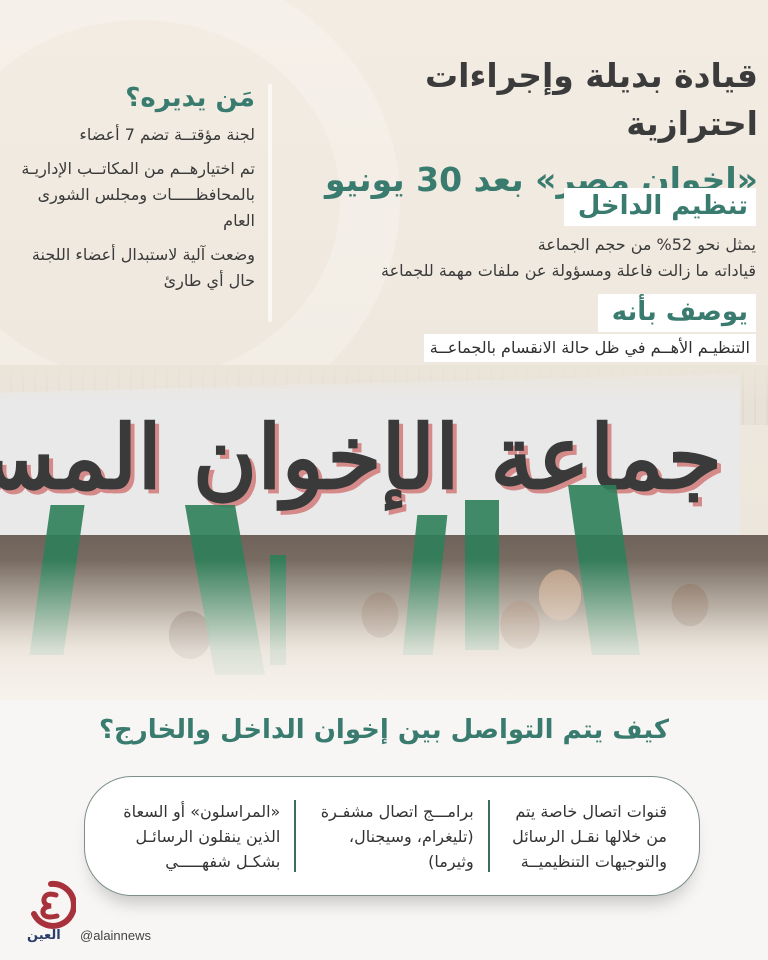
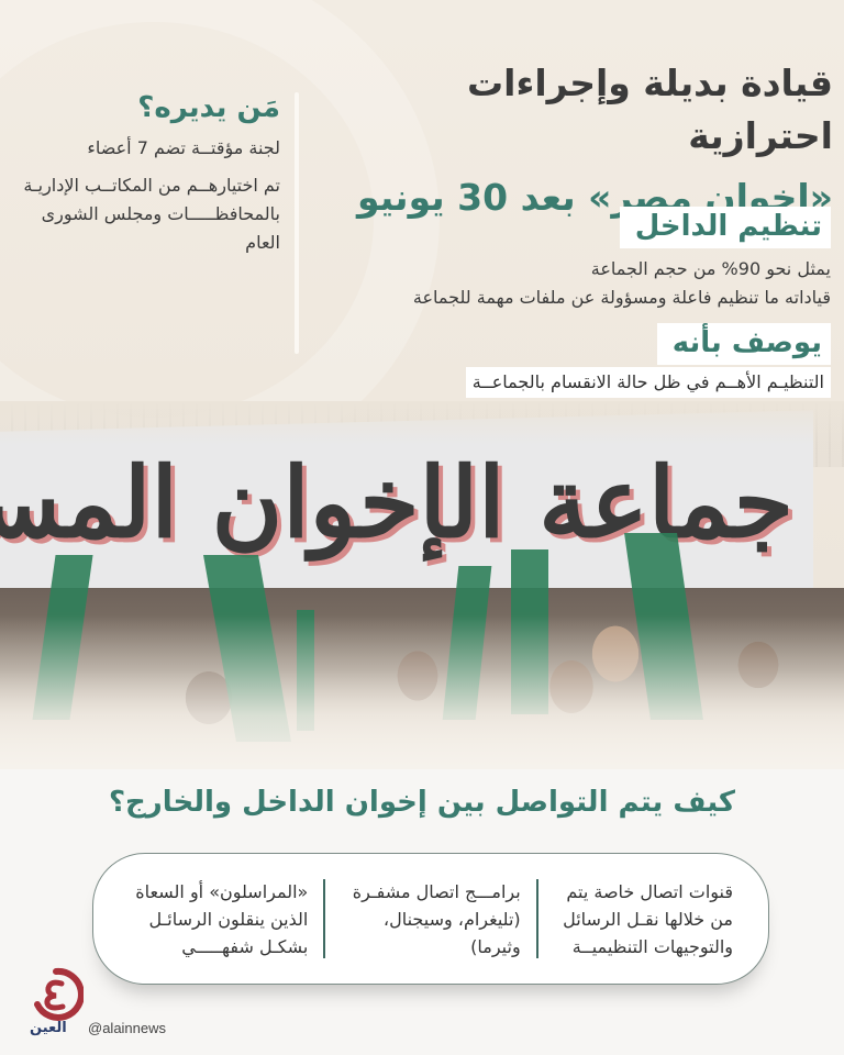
  جماعة الإخوان المس
  قيادة بديلة وإجراءات احترازية
  «إخوان مصر» بعد 30 يونيو
  تنظيم الداخل
- يمثل نحو 52% من حجم الجماعة
+ يمثل نحو 90% من حجم الجماعة
- قياداته ما زالت فاعلة ومسؤولة عن ملفات مهمة للجماعة
+ قياداته ما تنظيم فاعلة ومسؤولة عن ملفات مهمة للجماعة
  يوصف بأنه
  التنظيـم الأهــم في ظل حالة الانقسام بالجماعــة
  مَن يديره؟
  لجنة مؤقتــة تضم 7 أعضاء
  تم اختيارهــم من المكاتــب الإداريـة بالمحافظـــــات ومجلس الشورى العام
- وضعت آلية لاستبدال أعضاء اللجنة حال أي طارئ
  كيف يتم التواصل بين إخوان الداخل والخارج؟
  قنوات اتصال خاصة يتم من خلالها نقـل الرسائل والتوجيهات التنظيميــة
  برامـــج اتصال مشفـرة (تليغرام، وسيجنال، وثيرما)
  «المراسلون» أو السعاة الذين ينقلون الرسائـل بشكـل شفهـــــي
  العين
  @alainnews
